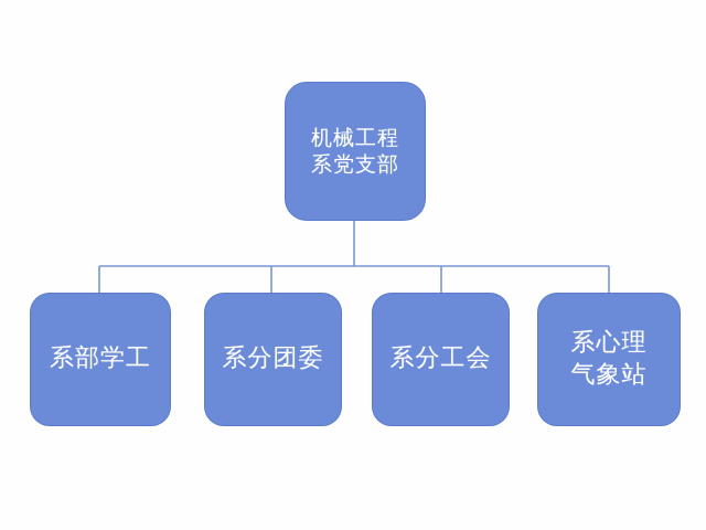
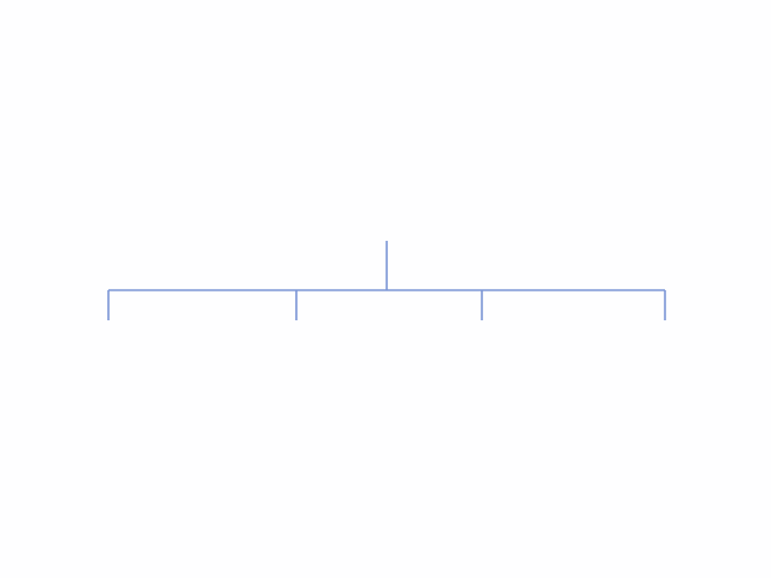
- 机械工程
- 系党支部
- 系部学工
- 系分团委
- 系分工会
- 系心理
- 气象站
